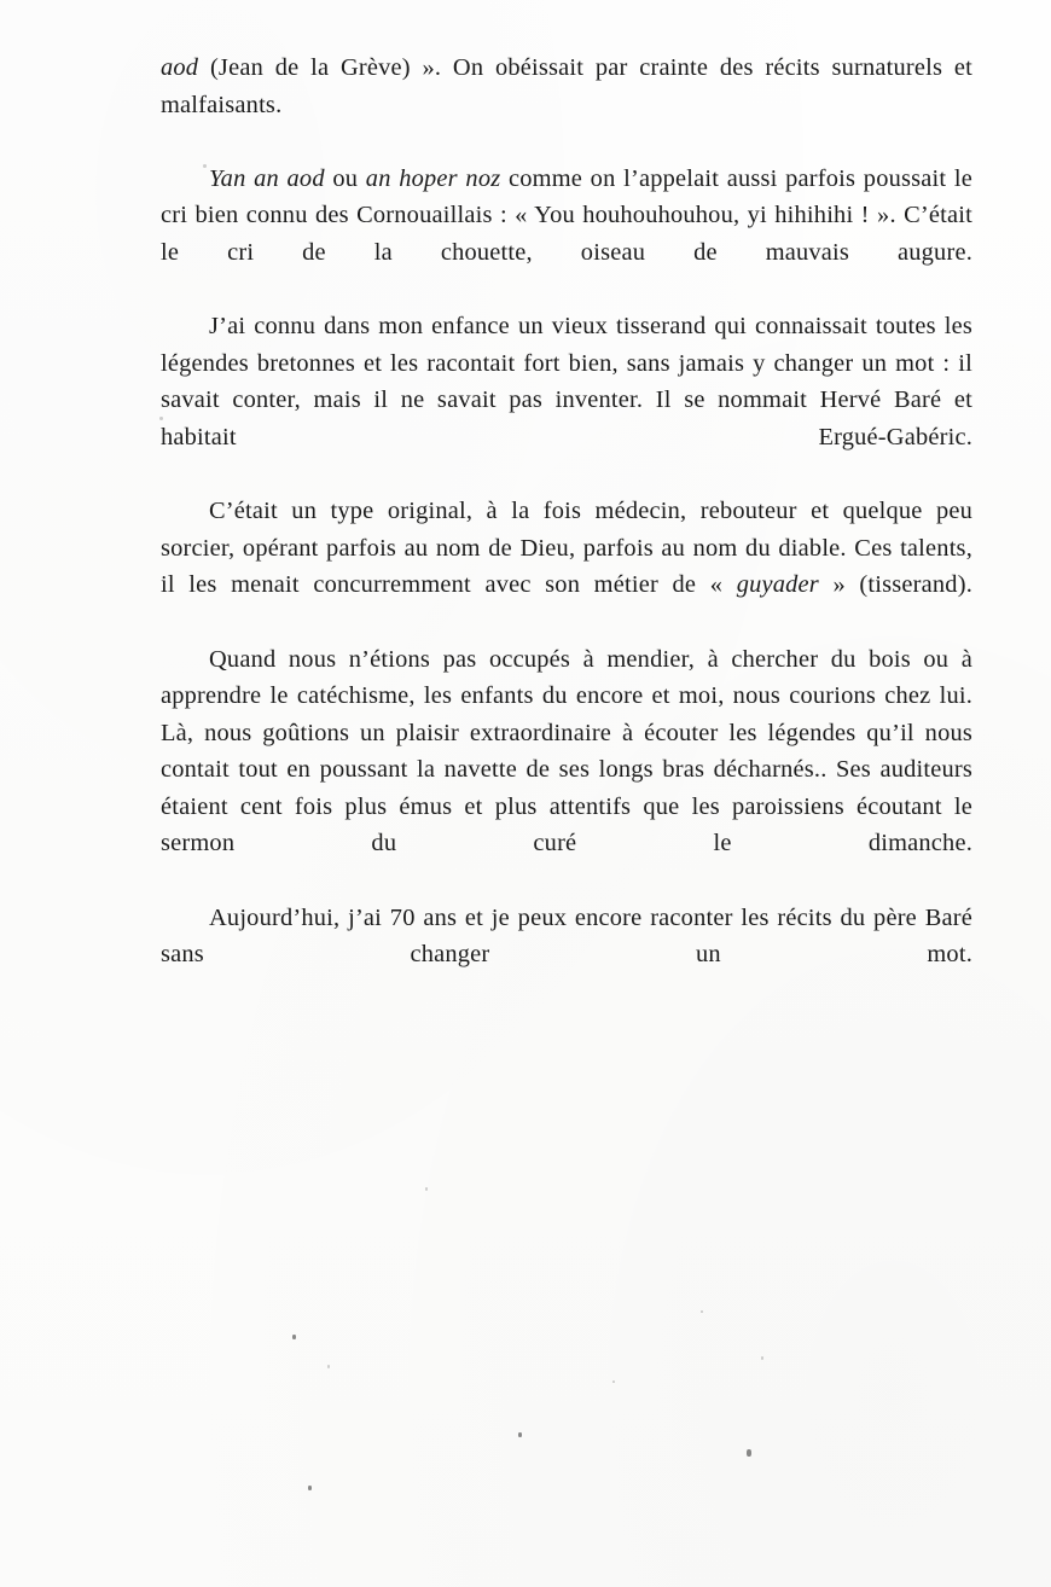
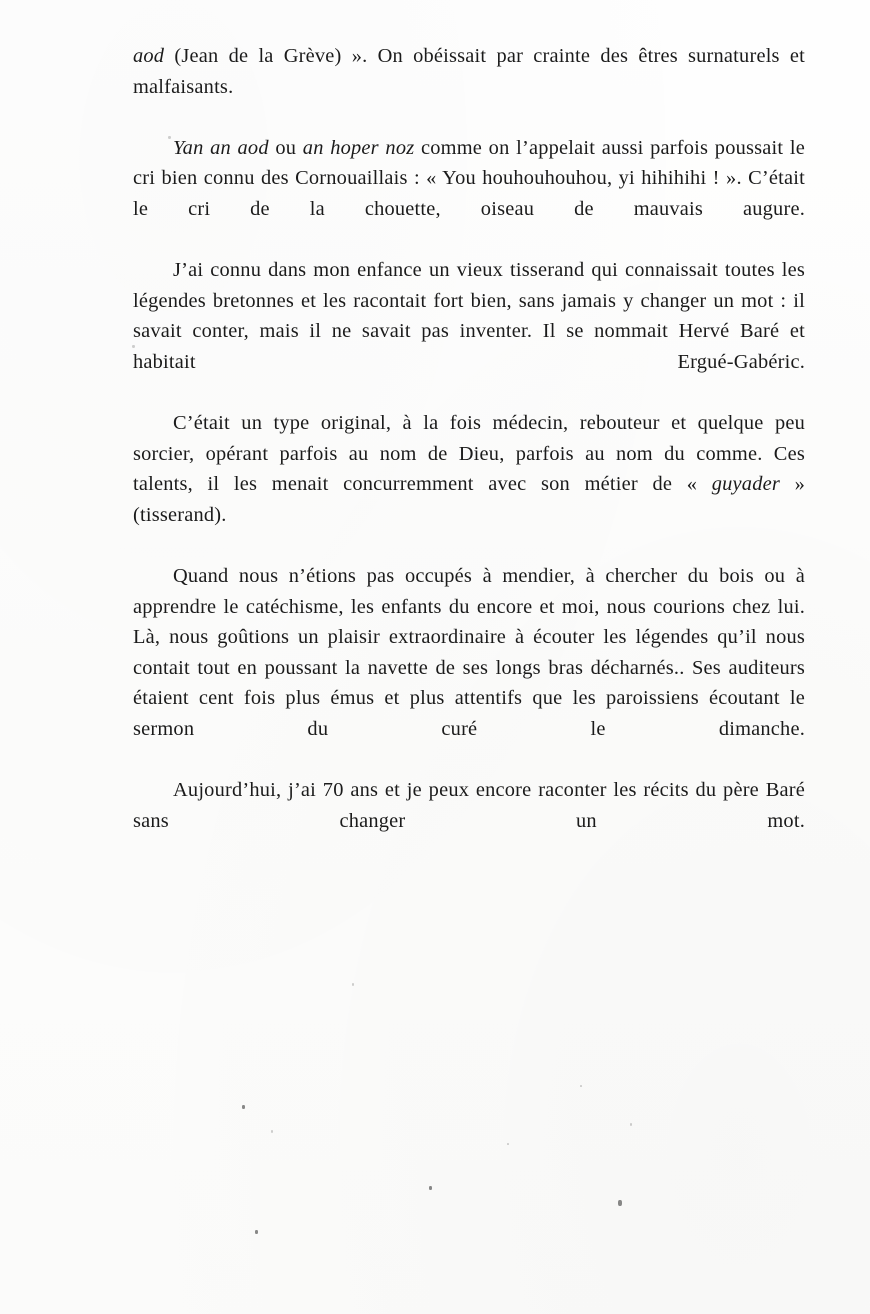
- aod (Jean de la Grève) ». On obéissait par crainte des récits surnaturels et malfaisants.
+ aod (Jean de la Grève) ». On obéissait par crainte des êtres surnaturels et malfaisants.
  Yan an aod ou an hoper noz comme on l’appelait aussi parfois poussait le cri bien connu des Cornouaillais : « You houhouhouhou, yi hihihihi ! ». C’était le cri de la chouette, oiseau de mauvais augure.
  J’ai connu dans mon enfance un vieux tisserand qui connaissait toutes les légendes bretonnes et les racontait fort bien, sans jamais y changer un mot : il savait conter, mais il ne savait pas inventer. Il se nommait Hervé Baré et habitait Ergué-Gabéric.
- C’était un type original, à la fois médecin, rebouteur et quelque peu sorcier, opérant parfois au nom de Dieu, parfois au nom du diable. Ces talents, il les menait concurremment avec son métier de « guyader » (tisserand).
+ C’était un type original, à la fois médecin, rebouteur et quelque peu sorcier, opérant parfois au nom de Dieu, parfois au nom du comme. Ces talents, il les menait concurremment avec son métier de « guyader » (tisserand).
  Quand nous n’étions pas occupés à mendier, à chercher du bois ou à apprendre le catéchisme, les enfants du encore et moi, nous courions chez lui. Là, nous goûtions un plaisir extraordinaire à écouter les légendes qu’il nous contait tout en poussant la navette de ses longs bras décharnés.. Ses auditeurs étaient cent fois plus émus et plus attentifs que les paroissiens écoutant le sermon du curé le dimanche.
  Aujourd’hui, j’ai 70 ans et je peux encore raconter les récits du père Baré sans changer un mot.
